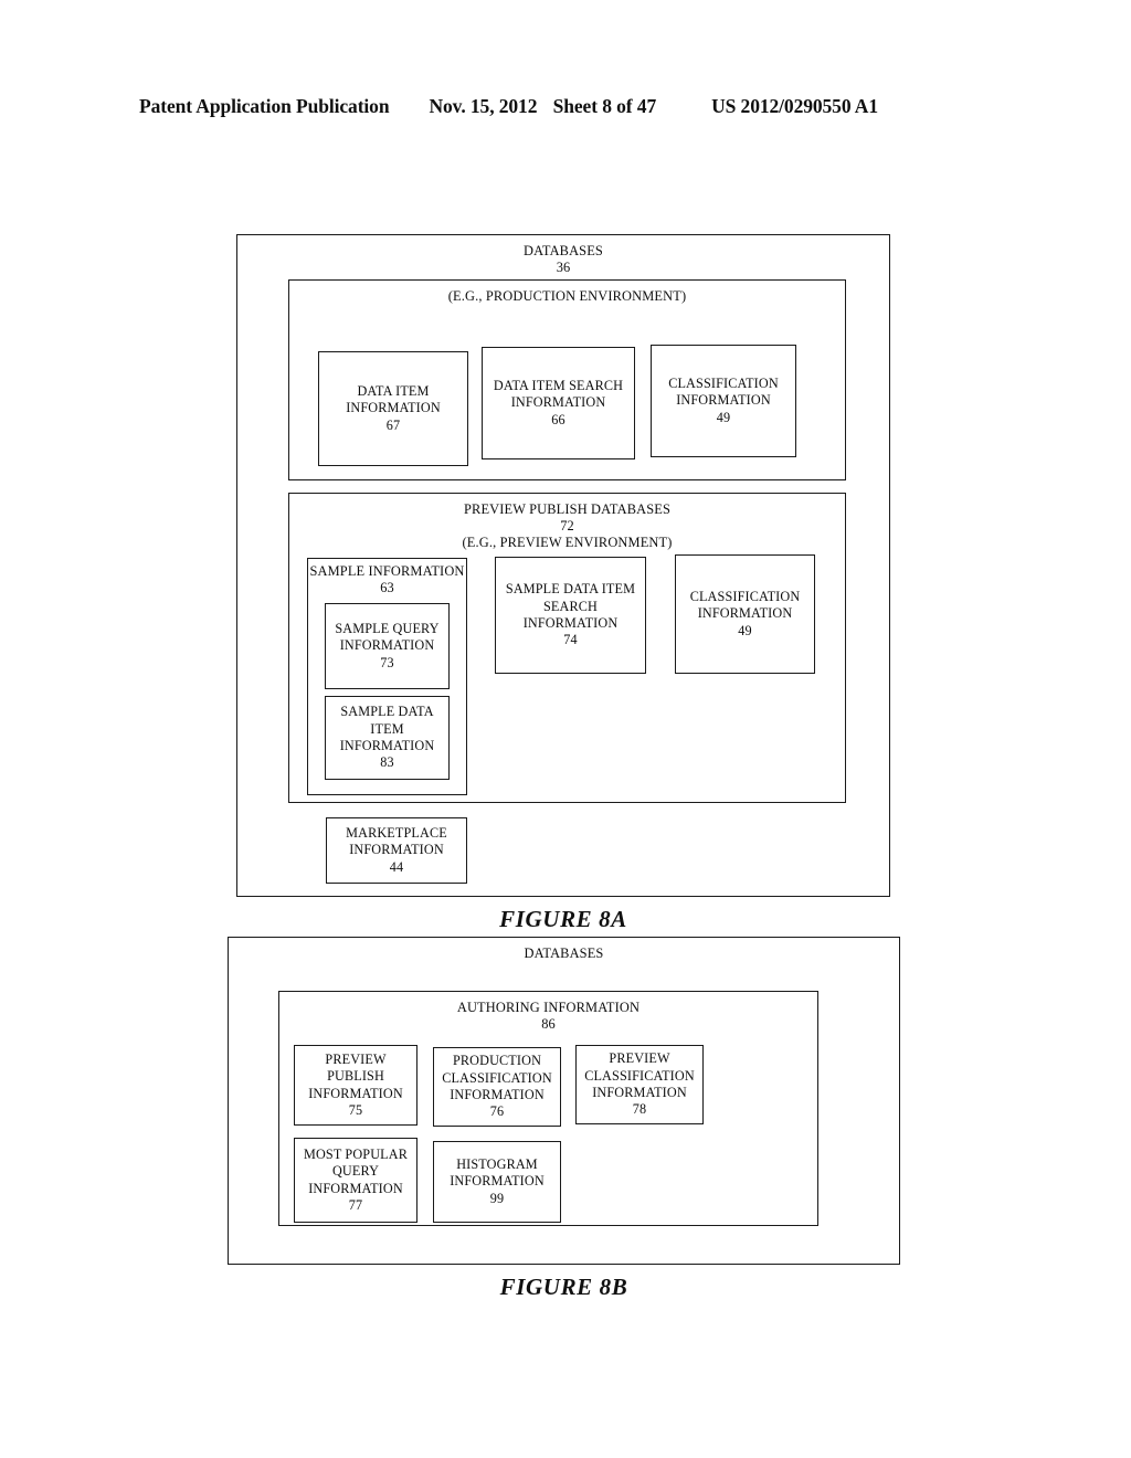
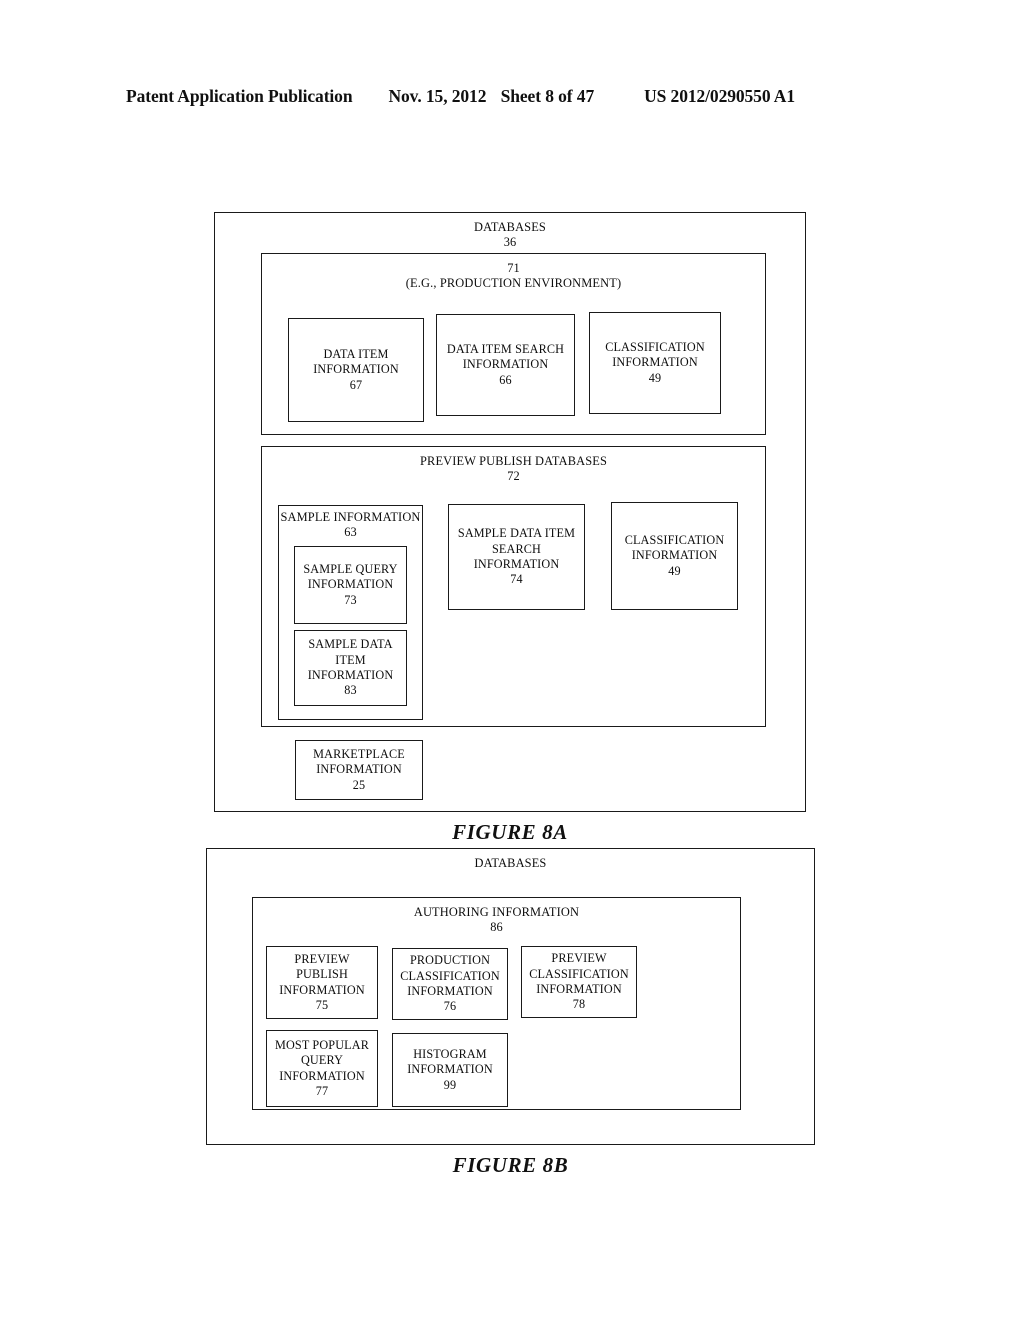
  Patent Application Publication
  Nov. 15, 2012 Sheet 8 of 47
  US 2012/0290550 A1
  DATABASES
  36
+ 71
  (E.G., PRODUCTION ENVIRONMENT)
  DATA ITEM
  INFORMATION
  67
  DATA ITEM SEARCH
  INFORMATION
  66
  CLASSIFICATION
  INFORMATION
  49
  PREVIEW PUBLISH DATABASES
  72
- (E.G., PREVIEW ENVIRONMENT)
  SAMPLE INFORMATION
  63
  SAMPLE QUERY
  INFORMATION
  73
  SAMPLE DATA
  ITEM
  INFORMATION
  83
  SAMPLE DATA ITEM
  SEARCH
  INFORMATION
  74
  CLASSIFICATION
  INFORMATION
  49
  MARKETPLACE
  INFORMATION
- 44
+ 25
  FIGURE 8A
  DATABASES
  AUTHORING INFORMATION
  86
  PREVIEW
  PUBLISH
  INFORMATION
  75
  PRODUCTION
  CLASSIFICATION
  INFORMATION
  76
  PREVIEW
  CLASSIFICATION
  INFORMATION
  78
  MOST POPULAR
  QUERY
  INFORMATION
  77
  HISTOGRAM
  INFORMATION
  99
  FIGURE 8B
